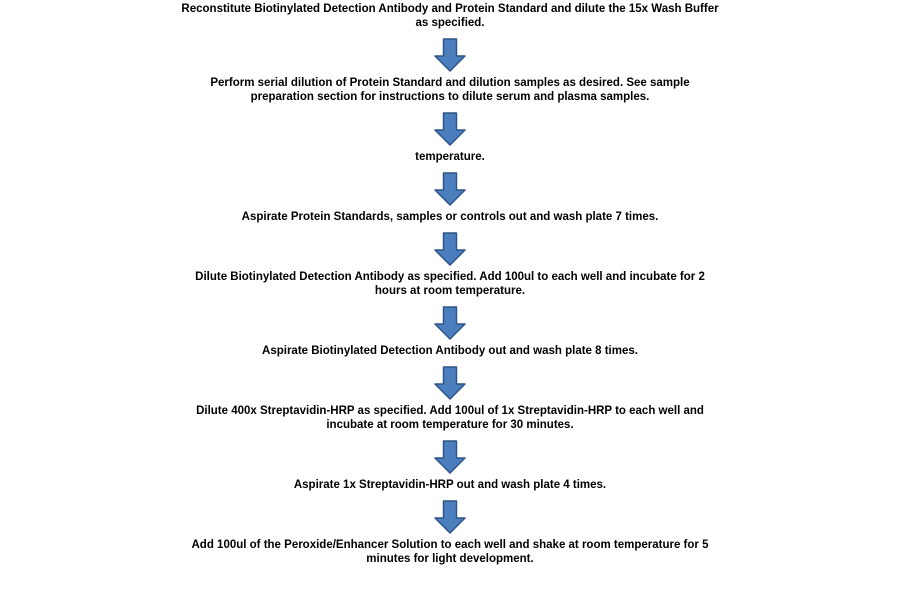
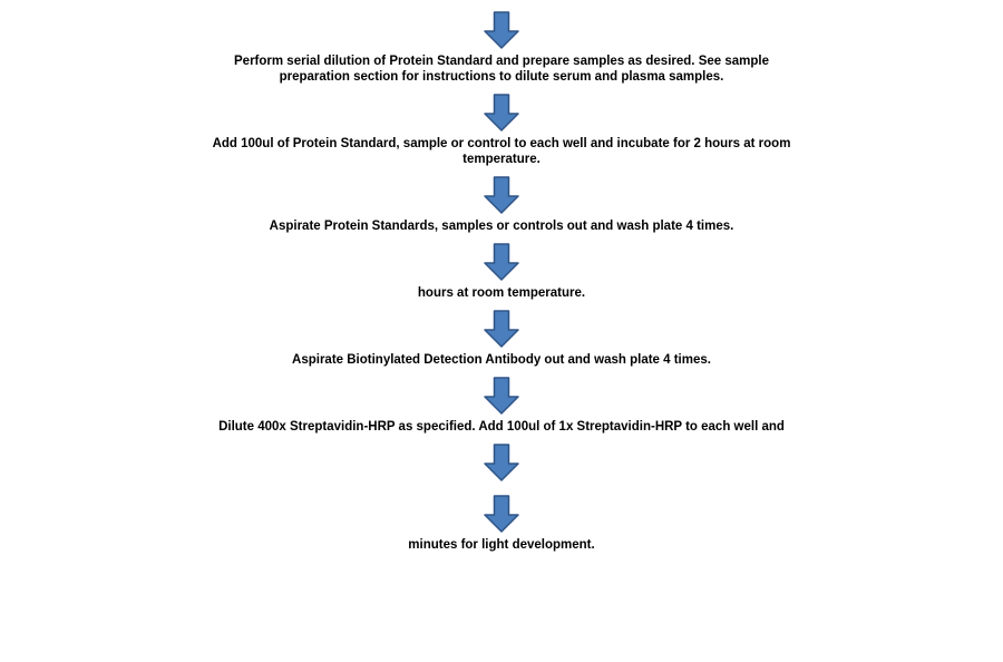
- Reconstitute Biotinylated Detection Antibody and Protein Standard and dilute the 15x Wash Buffer
- as specified.
- Perform serial dilution of Protein Standard and dilution samples as desired. See sample
+ Perform serial dilution of Protein Standard and prepare samples as desired. See sample
  preparation section for instructions to dilute serum and plasma samples.
+ Add 100ul of Protein Standard, sample or control to each well and incubate for 2 hours at room
  temperature.
- Aspirate Protein Standards, samples or controls out and wash plate 7 times.
+ Aspirate Protein Standards, samples or controls out and wash plate 4 times.
- Dilute Biotinylated Detection Antibody as specified. Add 100ul to each well and incubate for 2
  hours at room temperature.
- Aspirate Biotinylated Detection Antibody out and wash plate 8 times.
+ Aspirate Biotinylated Detection Antibody out and wash plate 4 times.
  Dilute 400x Streptavidin-HRP as specified. Add 100ul of 1x Streptavidin-HRP to each well and
- incubate at room temperature for 30 minutes.
- Aspirate 1x Streptavidin-HRP out and wash plate 4 times.
- Add 100ul of the Peroxide/Enhancer Solution to each well and shake at room temperature for 5
  minutes for light development.
